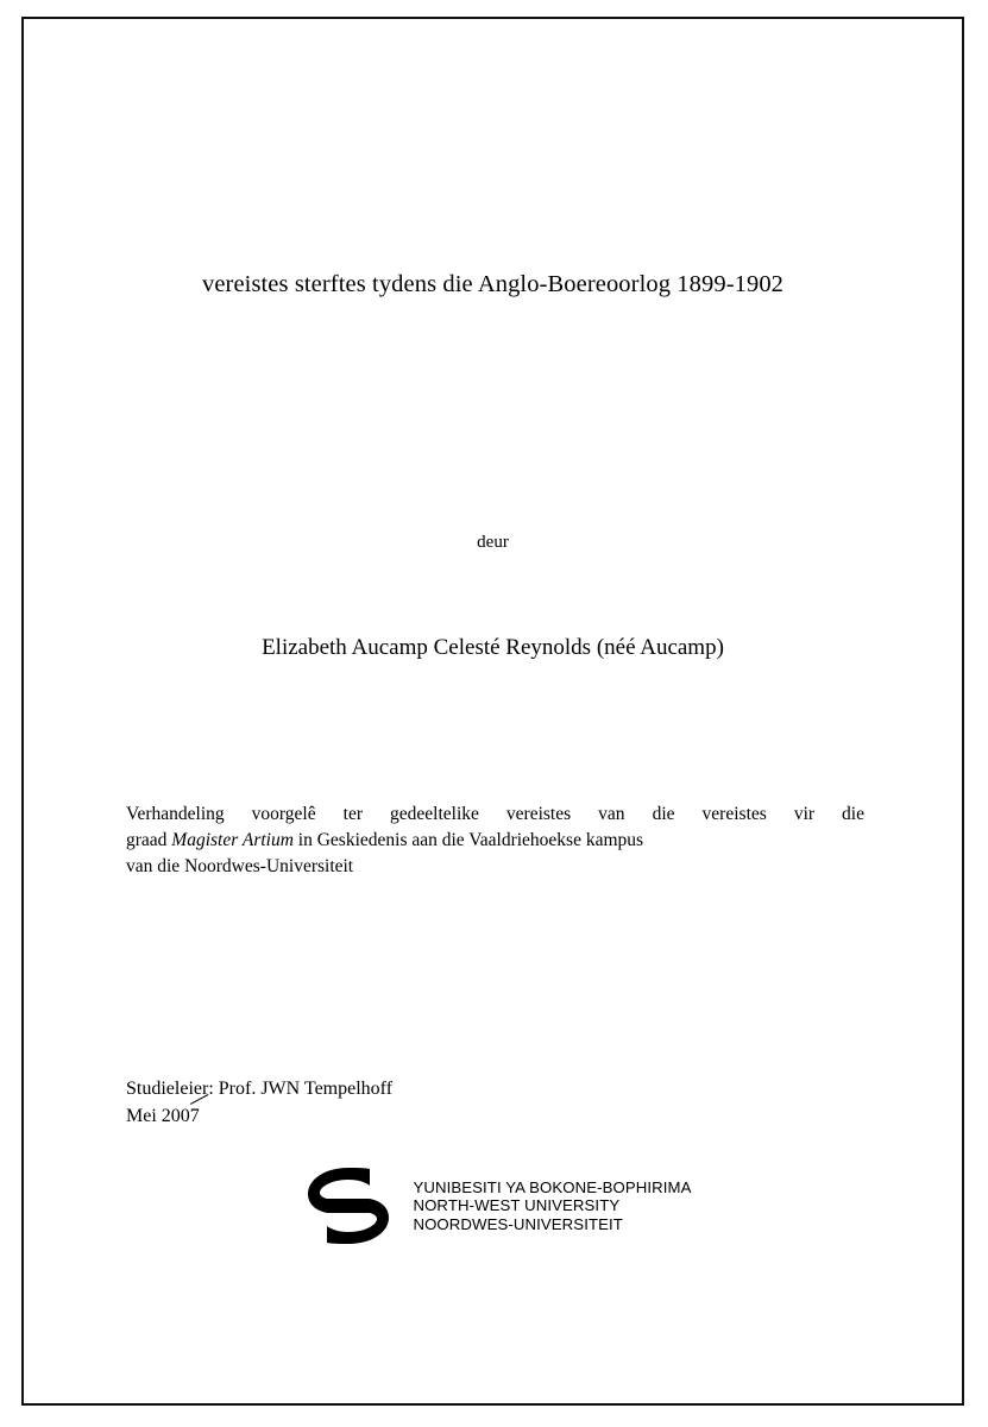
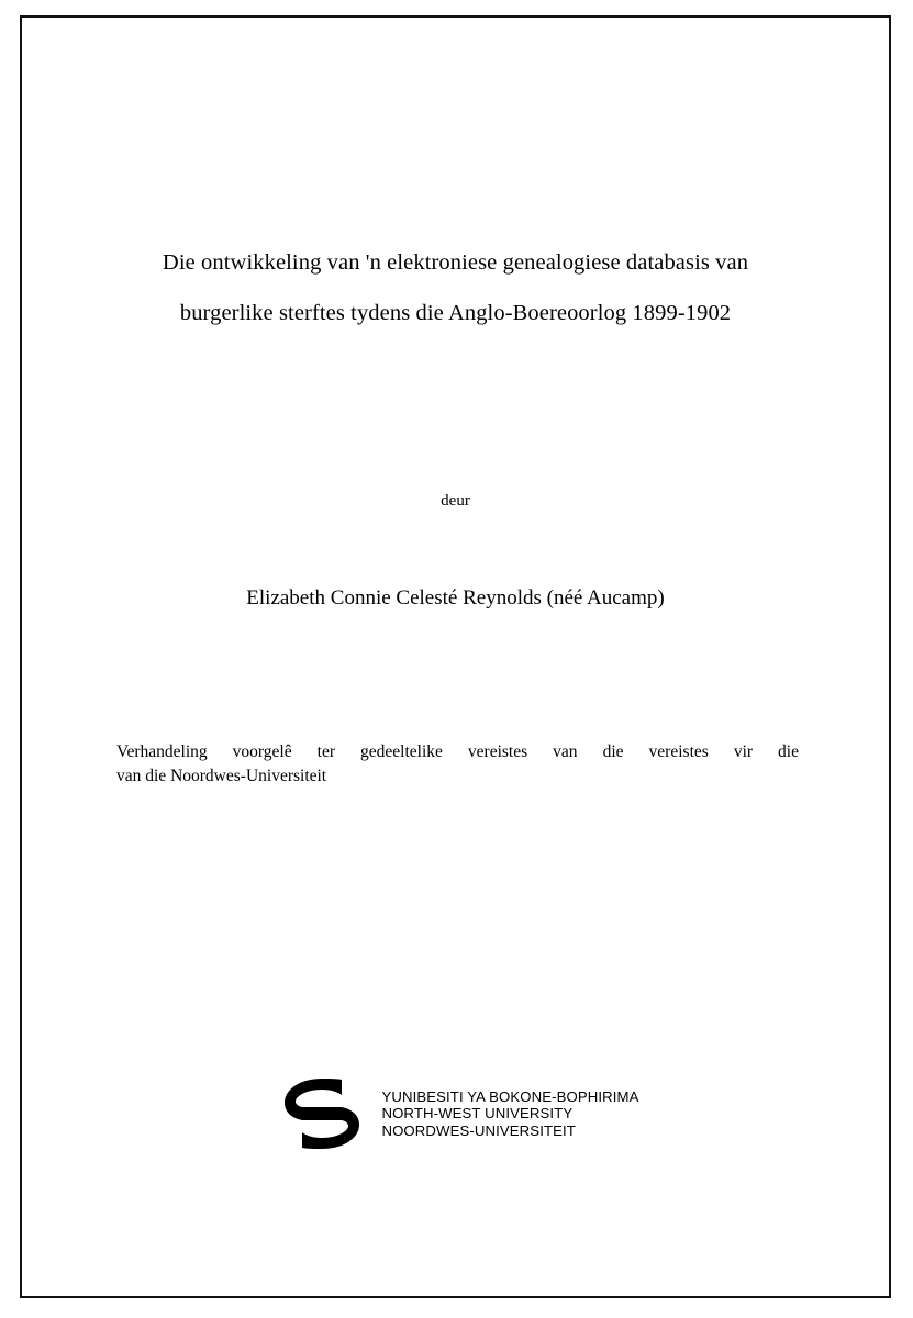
+ Die ontwikkeling van 'n elektroniese genealogiese databasis van
- vereistes sterftes tydens die Anglo-Boereoorlog 1899-1902
+ burgerlike sterftes tydens die Anglo-Boereoorlog 1899-1902
  deur
- Elizabeth Aucamp Celesté Reynolds (néé Aucamp)
+ Elizabeth Connie Celesté Reynolds (néé Aucamp)
  Verhandeling voorgelê ter gedeeltelike vereistes van die vereistes vir die
- graad Magister Artium in Geskiedenis aan die Vaaldriehoekse kampus
  van die Noordwes-Universiteit
- Studieleier: Prof. JWN Tempelhoff
- Mei 2007
  YUNIBESITI YA BOKONE-BOPHIRIMA
  NORTH-WEST UNIVERSITY
  NOORDWES-UNIVERSITEIT
